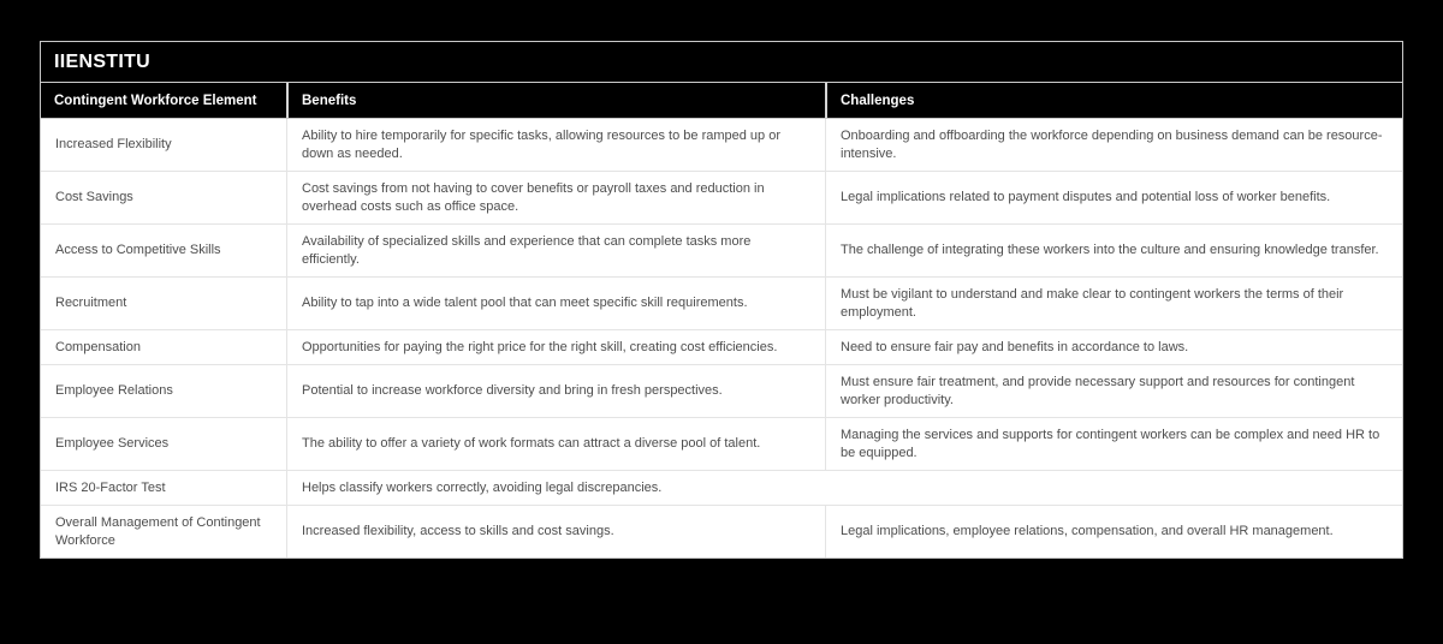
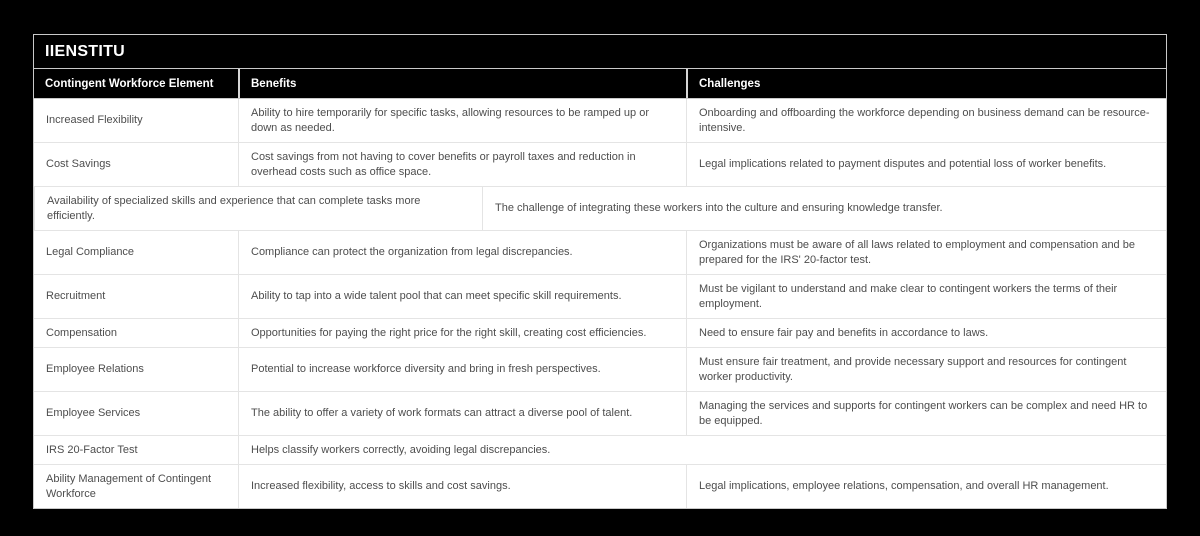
  IIENSTITU
  Contingent Workforce Element
  Benefits
  Challenges
  Increased Flexibility
  Ability to hire temporarily for specific tasks, allowing resources to be ramped up or down as needed.
  Onboarding and offboarding the workforce depending on business demand can be resource-intensive.
  Cost Savings
  Cost savings from not having to cover benefits or payroll taxes and reduction in overhead costs such as office space.
  Legal implications related to payment disputes and potential loss of worker benefits.
- Access to Competitive Skills
  Availability of specialized skills and experience that can complete tasks more efficiently.
  The challenge of integrating these workers into the culture and ensuring knowledge transfer.
+ Legal Compliance
+ Compliance can protect the organization from legal discrepancies.
+ Organizations must be aware of all laws related to employment and compensation and be prepared for the IRS' 20-factor test.
  Recruitment
  Ability to tap into a wide talent pool that can meet specific skill requirements.
  Must be vigilant to understand and make clear to contingent workers the terms of their employment.
  Compensation
  Opportunities for paying the right price for the right skill, creating cost efficiencies.
  Need to ensure fair pay and benefits in accordance to laws.
  Employee Relations
  Potential to increase workforce diversity and bring in fresh perspectives.
  Must ensure fair treatment, and provide necessary support and resources for contingent worker productivity.
  Employee Services
  The ability to offer a variety of work formats can attract a diverse pool of talent.
  Managing the services and supports for contingent workers can be complex and need HR to be equipped.
  IRS 20-Factor Test
  Helps classify workers correctly, avoiding legal discrepancies.
- Overall Management of Contingent Workforce
+ Ability Management of Contingent Workforce
  Increased flexibility, access to skills and cost savings.
  Legal implications, employee relations, compensation, and overall HR management.
